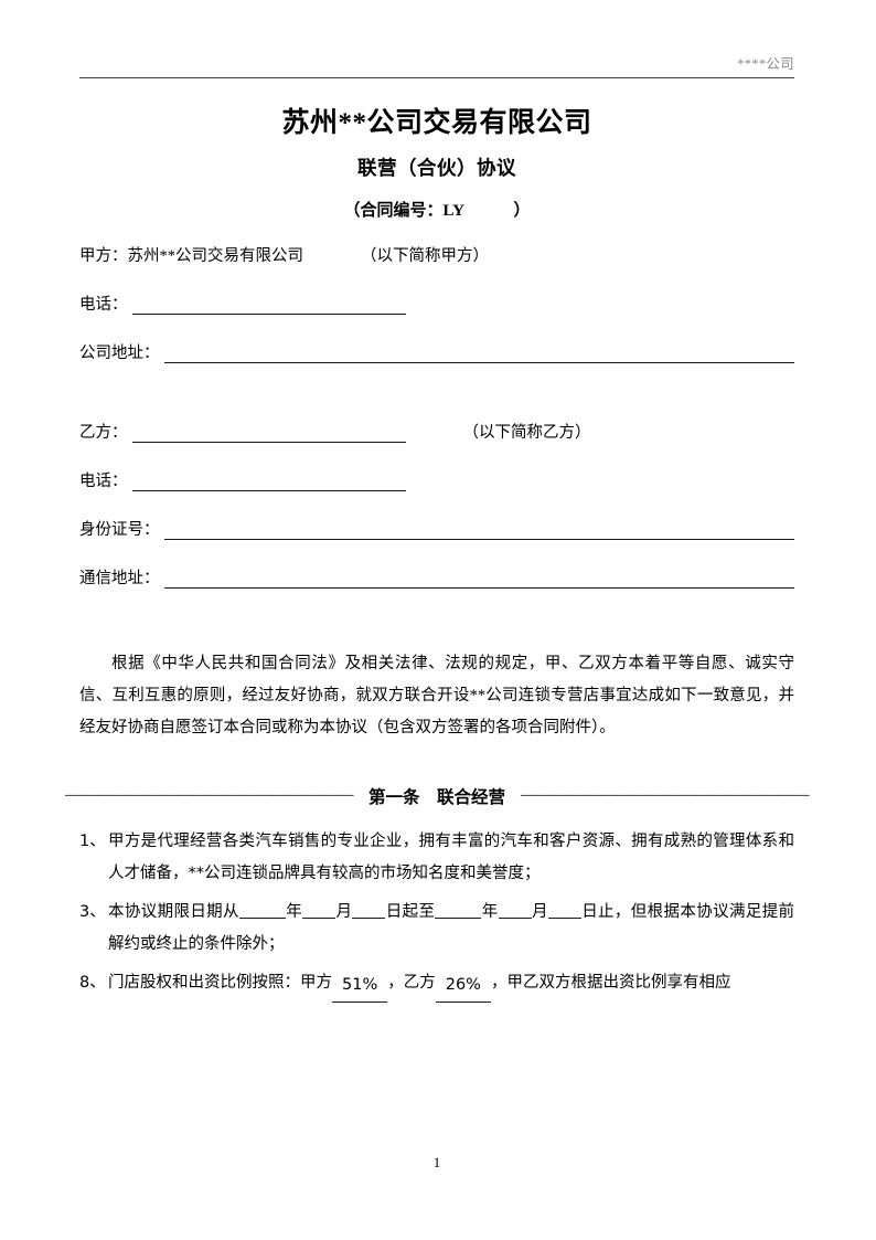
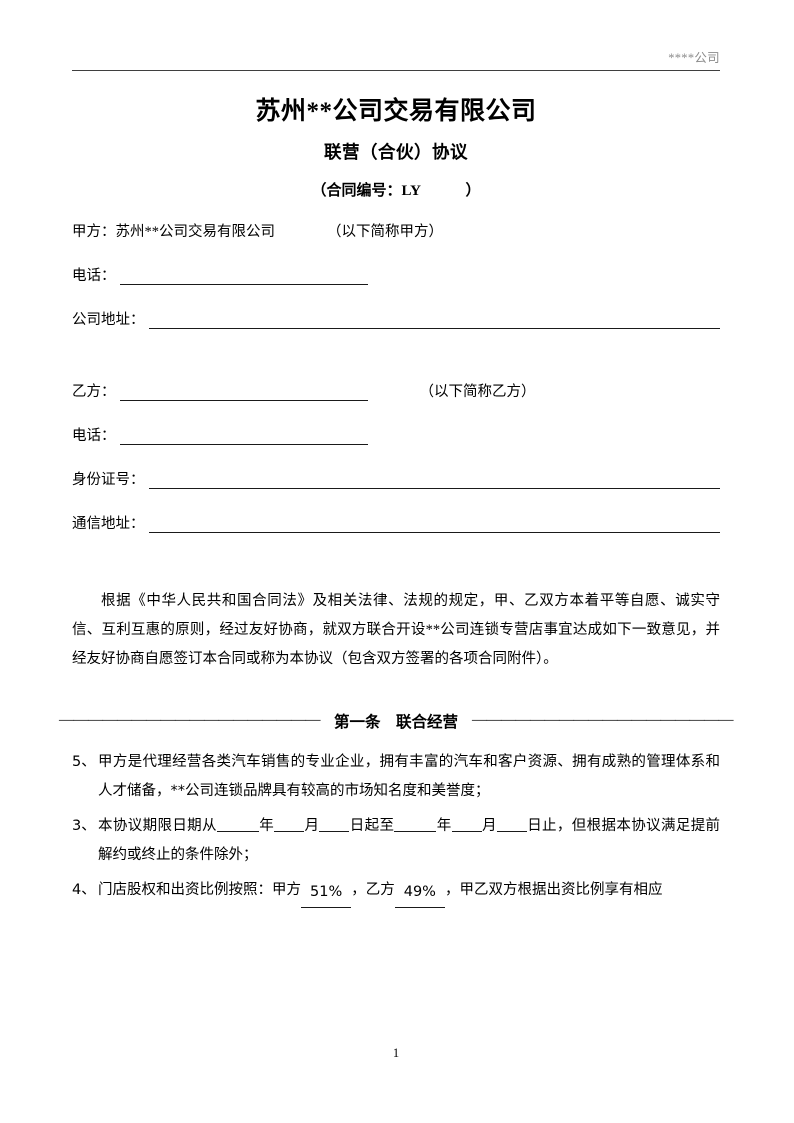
  ****公司
  苏州**公司交易有限公司
  联营（合伙）协议
  （合同编号：LY ）
  甲方：
  苏州**公司交易有限公司
  （以下简称甲方）
  电话：
  公司地址：
  乙方：
  （以下简称乙方）
  电话：
  身份证号：
  通信地址：
  根据《中华人民共和国合同法》及相关法律、法规的规定，甲、乙双方本着平等自愿、诚实守信、互利互惠的原则，经过友好协商，就双方联合开设**公司连锁专营店事宜达成如下一致意见，并经友好协商自愿签订本合同或称为本协议（包含双方签署的各项合同附件）。
  ——————————————————
  第一条 联合经营
  ——————————————————
- 1、
+ 5、
  甲方是代理经营各类汽车销售的专业企业，拥有丰富的汽车和客户资源、拥有成熟的管理体系和人才储备，**公司连锁品牌具有较高的市场知名度和美誉度；
  3、
  本协议期限日期从 年 月 日起至 年 月 日止，但根据本协议满足提前解约或终止的条件除外；
- 8、
+ 4、
- 门店股权和出资比例按照：甲方 51% ，乙方 26% ，甲乙双方根据出资比例享有相应
+ 门店股权和出资比例按照：甲方 51% ，乙方 49% ，甲乙双方根据出资比例享有相应
  1
